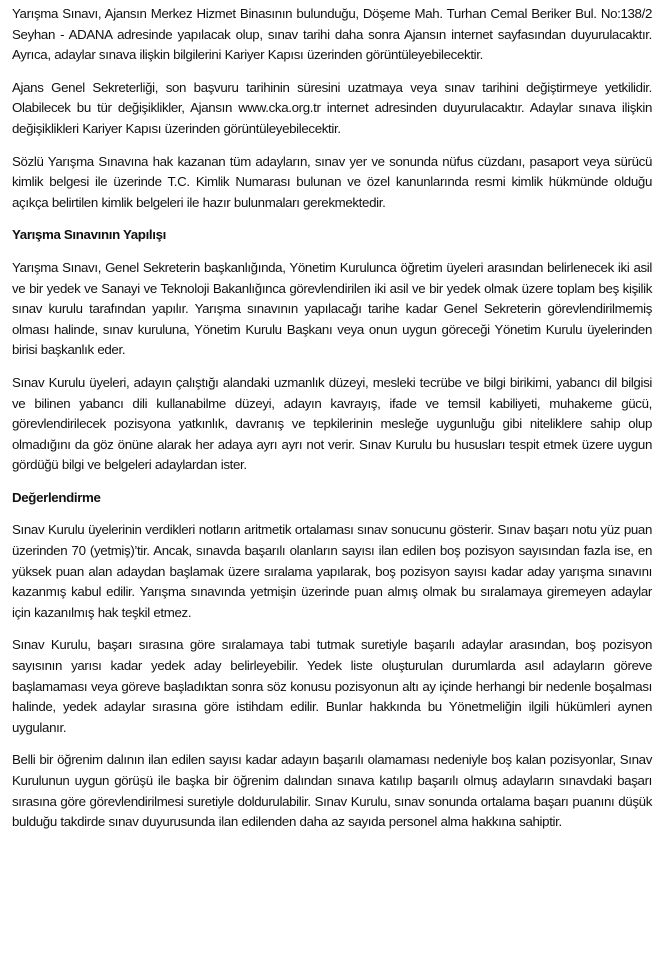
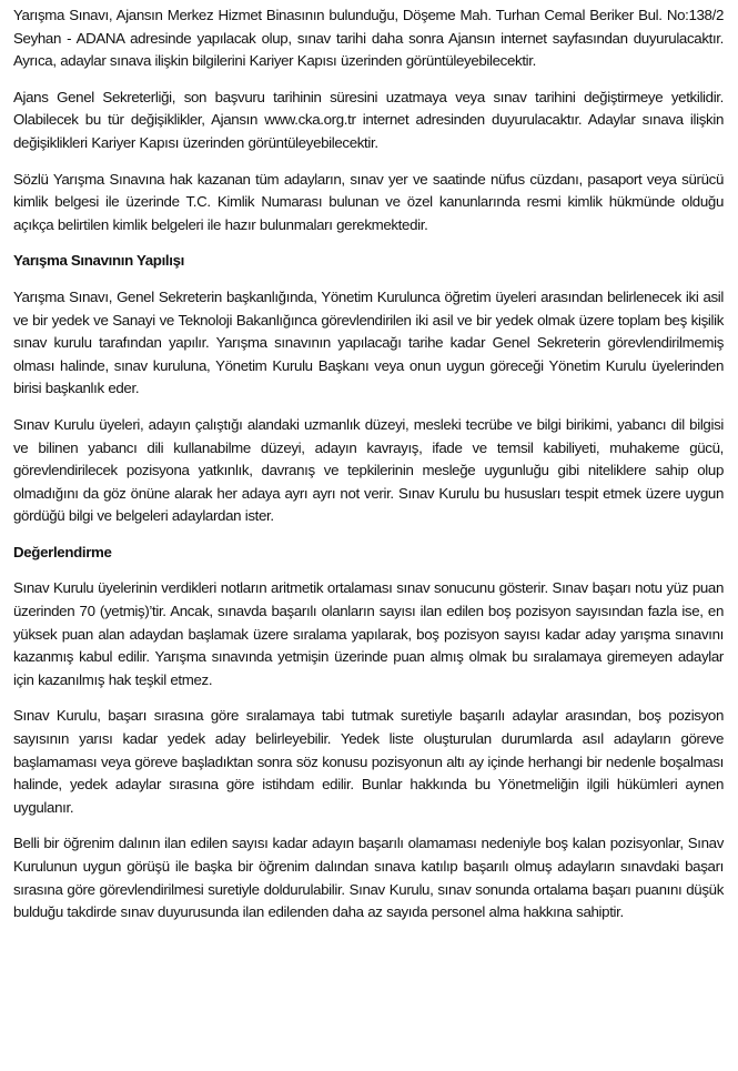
  Yarışma Sınavı, Ajansın Merkez Hizmet Binasının bulunduğu, Döşeme Mah. Turhan Cemal Beriker Bul. No:138/2 Seyhan - ADANA adresinde yapılacak olup, sınav tarihi daha sonra Ajansın internet sayfasından duyurulacaktır. Ayrıca, adaylar sınava ilişkin bilgilerini Kariyer Kapısı üzerinden görüntüleyebilecektir.
  Ajans Genel Sekreterliği, son başvuru tarihinin süresini uzatmaya veya sınav tarihini değiştirmeye yetkilidir. Olabilecek bu tür değişiklikler, Ajansın www.cka.org.tr internet adresinden duyurulacaktır. Adaylar sınava ilişkin değişiklikleri Kariyer Kapısı üzerinden görüntüleyebilecektir.
- Sözlü Yarışma Sınavına hak kazanan tüm adayların, sınav yer ve sonunda nüfus cüzdanı, pasaport veya sürücü kimlik belgesi ile üzerinde T.C. Kimlik Numarası bulunan ve özel kanunlarında resmi kimlik hükmünde olduğu açıkça belirtilen kimlik belgeleri ile hazır bulunmaları gerekmektedir.
+ Sözlü Yarışma Sınavına hak kazanan tüm adayların, sınav yer ve saatinde nüfus cüzdanı, pasaport veya sürücü kimlik belgesi ile üzerinde T.C. Kimlik Numarası bulunan ve özel kanunlarında resmi kimlik hükmünde olduğu açıkça belirtilen kimlik belgeleri ile hazır bulunmaları gerekmektedir.
  Yarışma Sınavının Yapılışı
  Yarışma Sınavı, Genel Sekreterin başkanlığında, Yönetim Kurulunca öğretim üyeleri arasından belirlenecek iki asil ve bir yedek ve Sanayi ve Teknoloji Bakanlığınca görevlendirilen iki asil ve bir yedek olmak üzere toplam beş kişilik sınav kurulu tarafından yapılır. Yarışma sınavının yapılacağı tarihe kadar Genel Sekreterin görevlendirilmemiş olması halinde, sınav kuruluna, Yönetim Kurulu Başkanı veya onun uygun göreceği Yönetim Kurulu üyelerinden birisi başkanlık eder.
  Sınav Kurulu üyeleri, adayın çalıştığı alandaki uzmanlık düzeyi, mesleki tecrübe ve bilgi birikimi, yabancı dil bilgisi ve bilinen yabancı dili kullanabilme düzeyi, adayın kavrayış, ifade ve temsil kabiliyeti, muhakeme gücü, görevlendirilecek pozisyona yatkınlık, davranış ve tepkilerinin mesleğe uygunluğu gibi niteliklere sahip olup olmadığını da göz önüne alarak her adaya ayrı ayrı not verir. Sınav Kurulu bu hususları tespit etmek üzere uygun gördüğü bilgi ve belgeleri adaylardan ister.
  Değerlendirme
  Sınav Kurulu üyelerinin verdikleri notların aritmetik ortalaması sınav sonucunu gösterir. Sınav başarı notu yüz puan üzerinden 70 (yetmiş)’tir. Ancak, sınavda başarılı olanların sayısı ilan edilen boş pozisyon sayısından fazla ise, en yüksek puan alan adaydan başlamak üzere sıralama yapılarak, boş pozisyon sayısı kadar aday yarışma sınavını kazanmış kabul edilir. Yarışma sınavında yetmişin üzerinde puan almış olmak bu sıralamaya giremeyen adaylar için kazanılmış hak teşkil etmez.
  Sınav Kurulu, başarı sırasına göre sıralamaya tabi tutmak suretiyle başarılı adaylar arasından, boş pozisyon sayısının yarısı kadar yedek aday belirleyebilir. Yedek liste oluşturulan durumlarda asıl adayların göreve başlamaması veya göreve başladıktan sonra söz konusu pozisyonun altı ay içinde herhangi bir nedenle boşalması halinde, yedek adaylar sırasına göre istihdam edilir. Bunlar hakkında bu Yönetmeliğin ilgili hükümleri aynen uygulanır.
  Belli bir öğrenim dalının ilan edilen sayısı kadar adayın başarılı olamaması nedeniyle boş kalan pozisyonlar, Sınav Kurulunun uygun görüşü ile başka bir öğrenim dalından sınava katılıp başarılı olmuş adayların sınavdaki başarı sırasına göre görevlendirilmesi suretiyle doldurulabilir. Sınav Kurulu, sınav sonunda ortalama başarı puanını düşük bulduğu takdirde sınav duyurusunda ilan edilenden daha az sayıda personel alma hakkına sahiptir.
